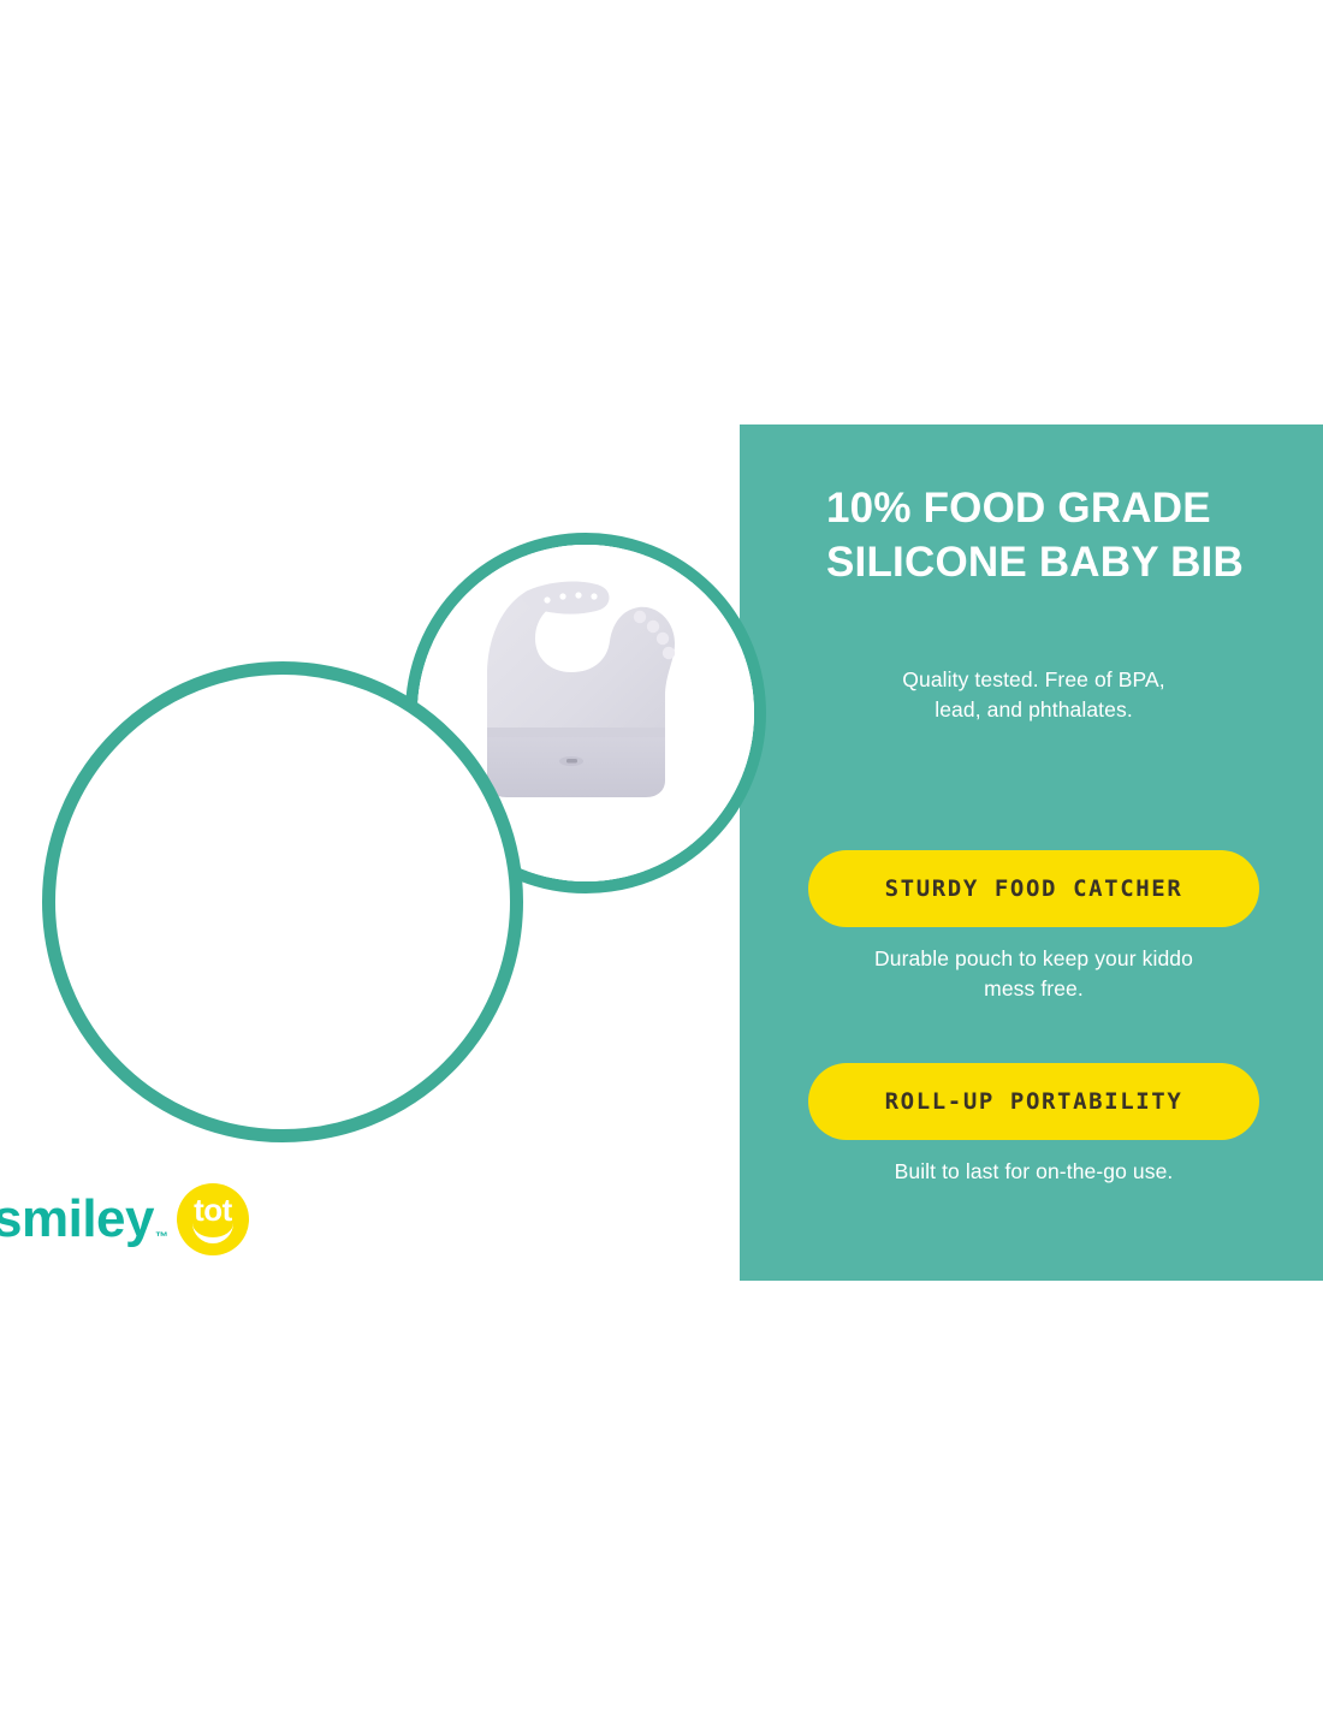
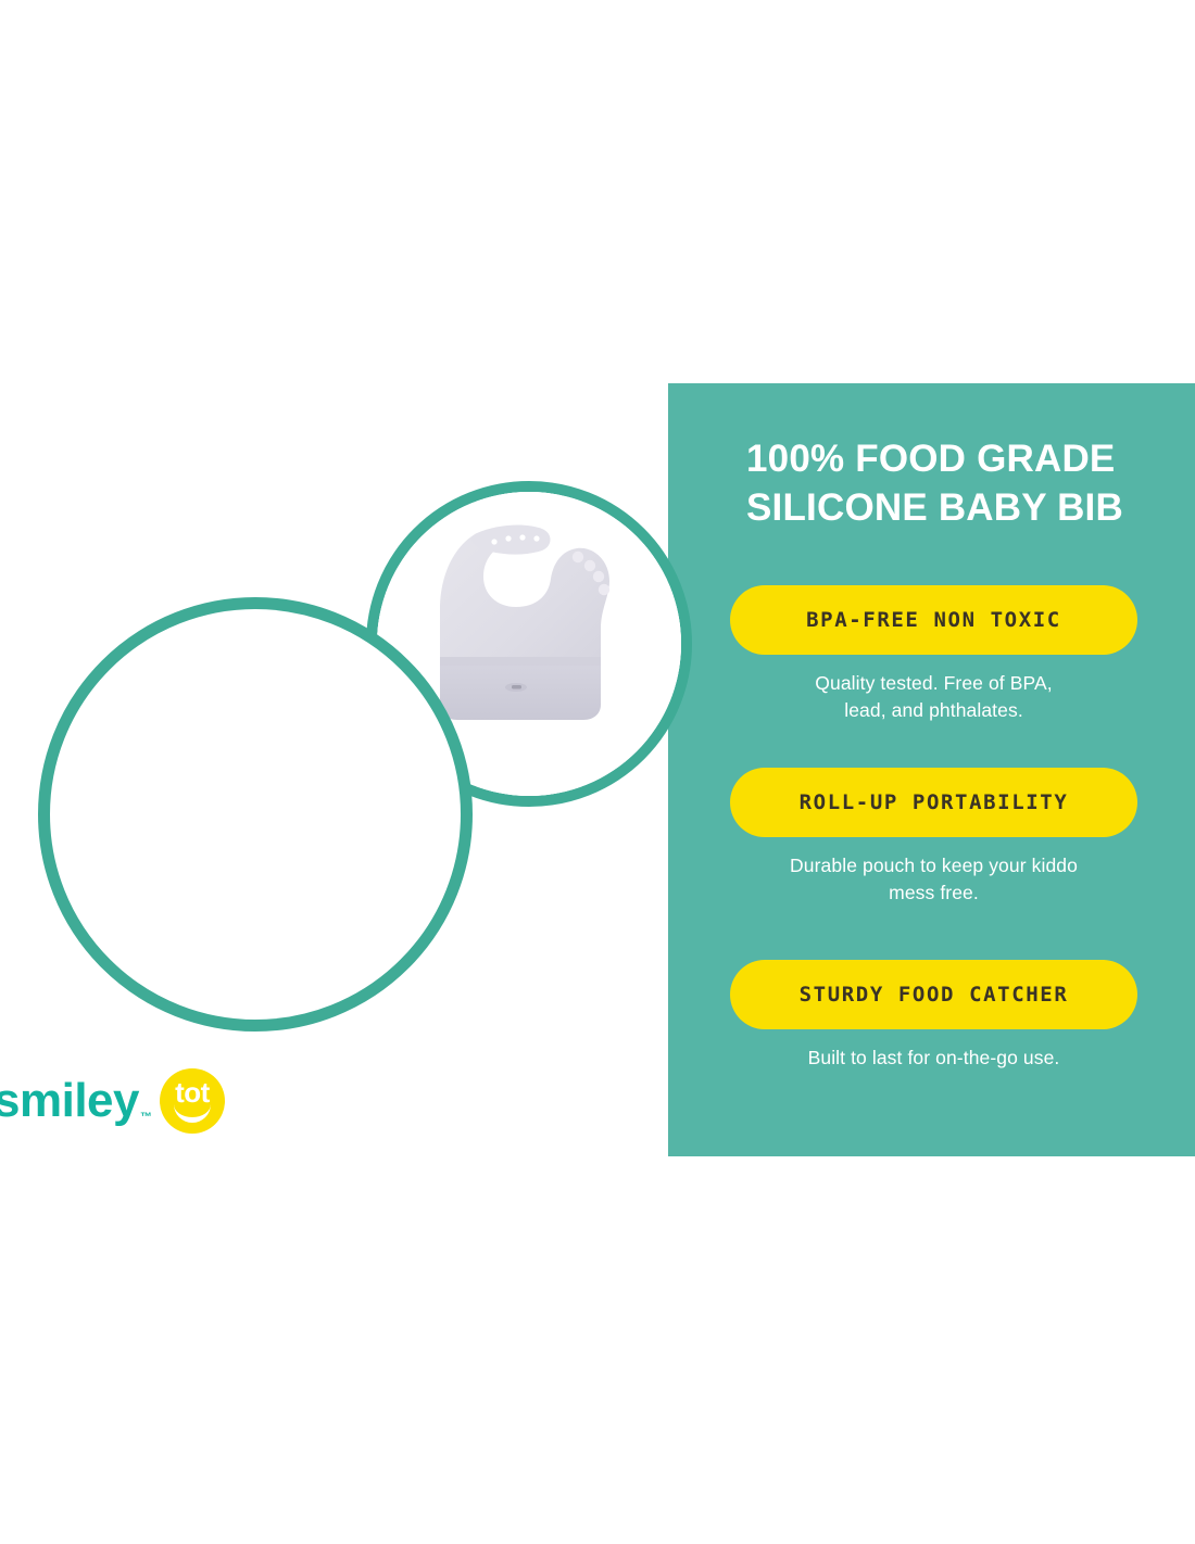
- 10% FOOD GRADE
+ 100% FOOD GRADE
  SILICONE BABY BIB
+ BPA-FREE NON TOXIC
  Quality tested. Free of BPA,
  lead, and phthalates.
- STURDY FOOD CATCHER
+ ROLL-UP PORTABILITY
  Durable pouch to keep your kiddo
  mess free.
- ROLL-UP PORTABILITY
+ STURDY FOOD CATCHER
  Built to last for on-the-go use.
  smiley
  ™
  tot
